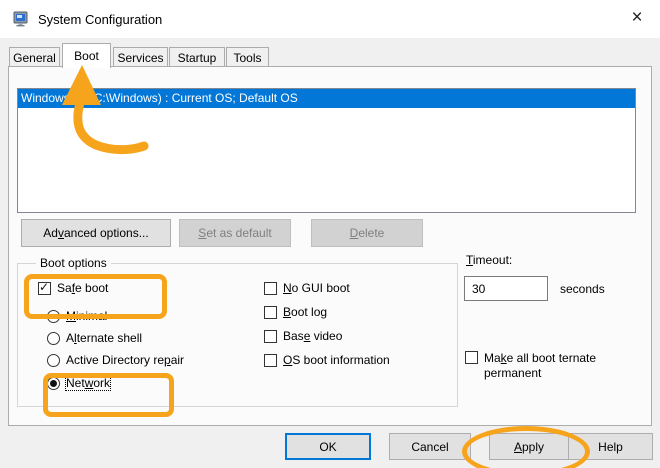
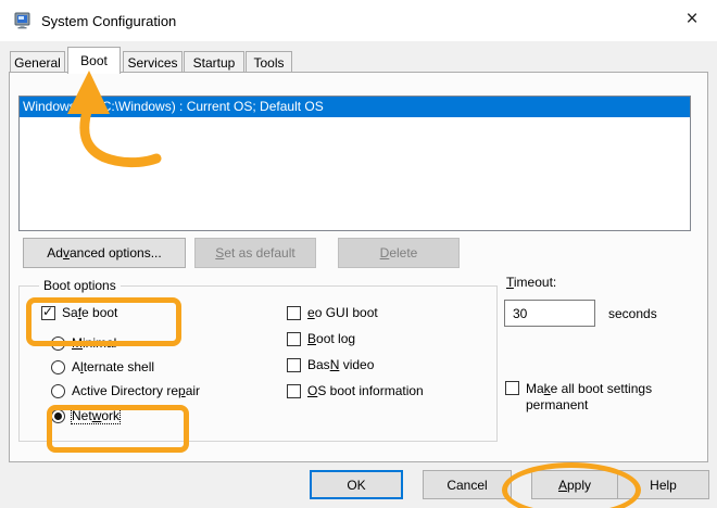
  System Configuration
  ×
  General
  Boot
  Services
  Startup
  Tools
  WindowC:\Windows) : Current OS; Default OS
  Advanced options...
  Set as default
  Delete
  Boot options
  ✓
  Safe boot
  Minimal
  Alternate shell
  Active Directory repair
  Network
- No GUI boot
+ eo GUI boot
  Boot log
- Base video
+ BasN video
  OS boot information
  Timeout:
  30
  seconds
- Make all boot ternate permanent
+ Make all boot settings permanent
  OK
  Cancel
  Apply
  Help
